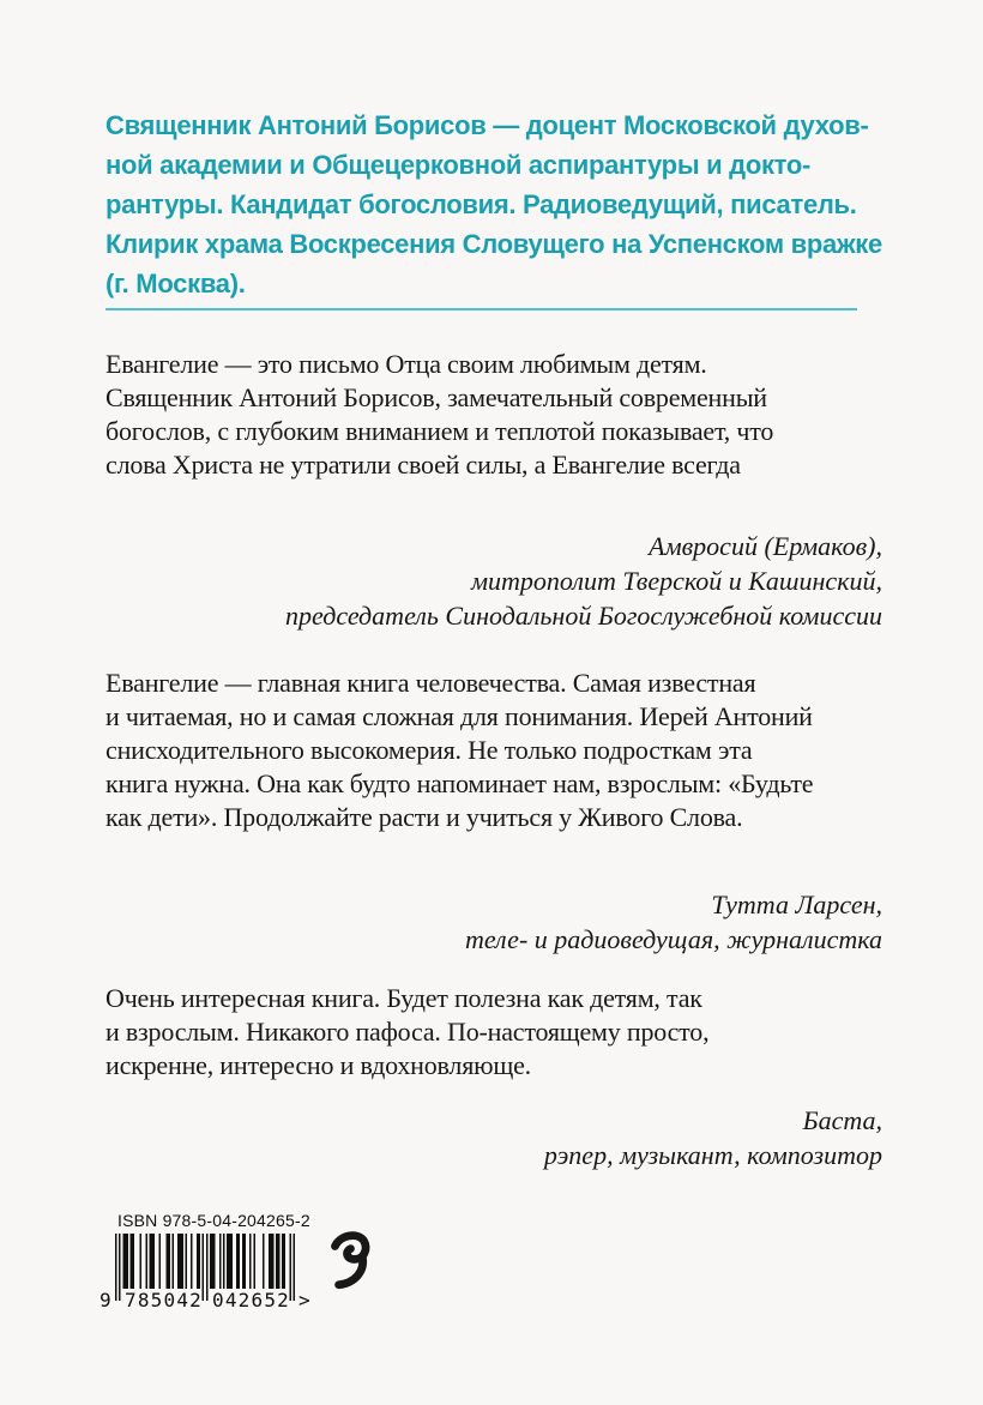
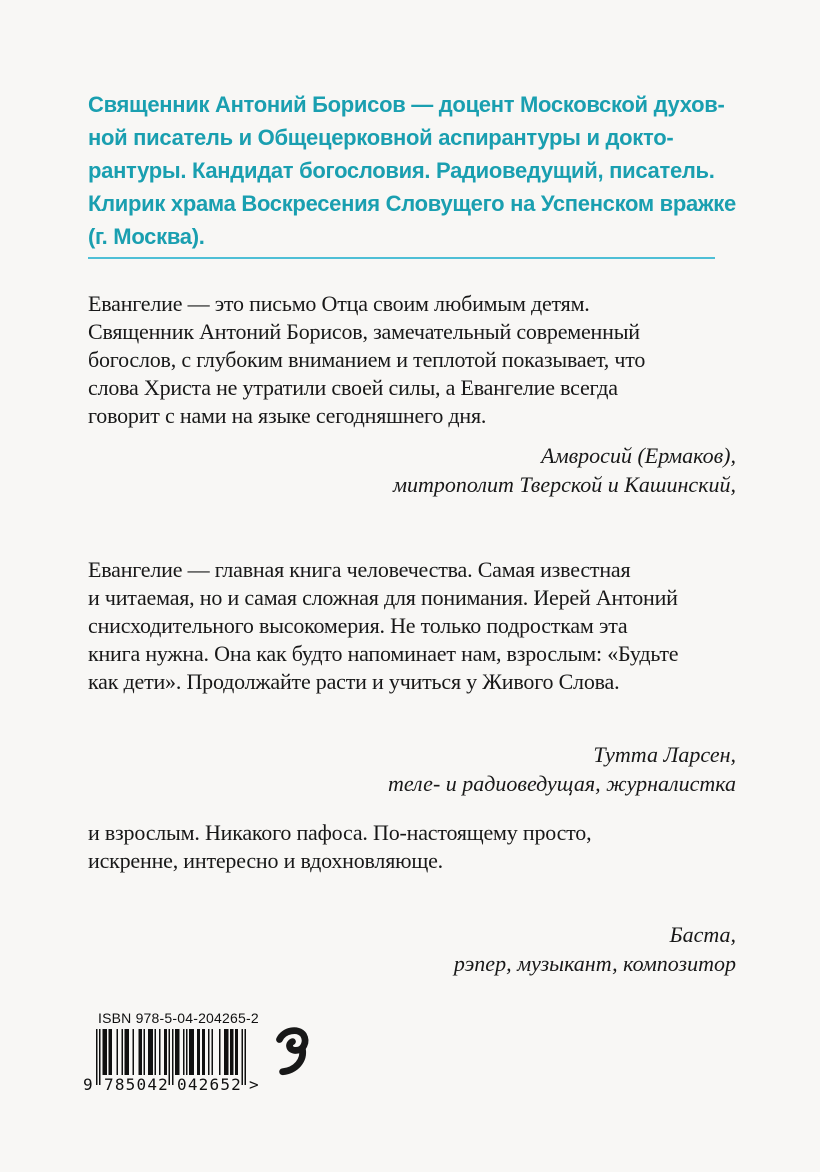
  Священник Антоний Борисов — доцент Московской духов-
- ной академии и Общецерковной аспирантуры и докто-
+ ной писатель и Общецерковной аспирантуры и докто-
  рантуры. Кандидат богословия. Радиоведущий, писатель.
  Клирик храма Воскресения Словущего на Успенском вражке
  (г. Москва).
  Евангелие — это письмо Отца своим любимым детям.
  Священник Антоний Борисов, замечательный современный
  богослов, с глубоким вниманием и теплотой показывает, что
  слова Христа не утратили своей силы, а Евангелие всегда
+ говорит с нами на языке сегодняшнего дня.
  Амвросий (Ермаков),
  митрополит Тверской и Кашинский,
- председатель Синодальной Богослужебной комиссии
  Евангелие — главная книга человечества. Самая известная
  и читаемая, но и самая сложная для понимания. Иерей Антоний
  снисходительного высокомерия. Не только подросткам эта
  книга нужна. Она как будто напоминает нам, взрослым: «Будьте
  как дети». Продолжайте расти и учиться у Живого Слова.
  Тутта Ларсен,
  теле- и радиоведущая, журналистка
- Очень интересная книга. Будет полезна как детям, так
  и взрослым. Никакого пафоса. По-настоящему просто,
  искренне, интересно и вдохновляюще.
  Баста,
  рэпер, музыкант, композитор
  ISBN 978-5-04-204265-2
  9
  785042
  042652
  >
